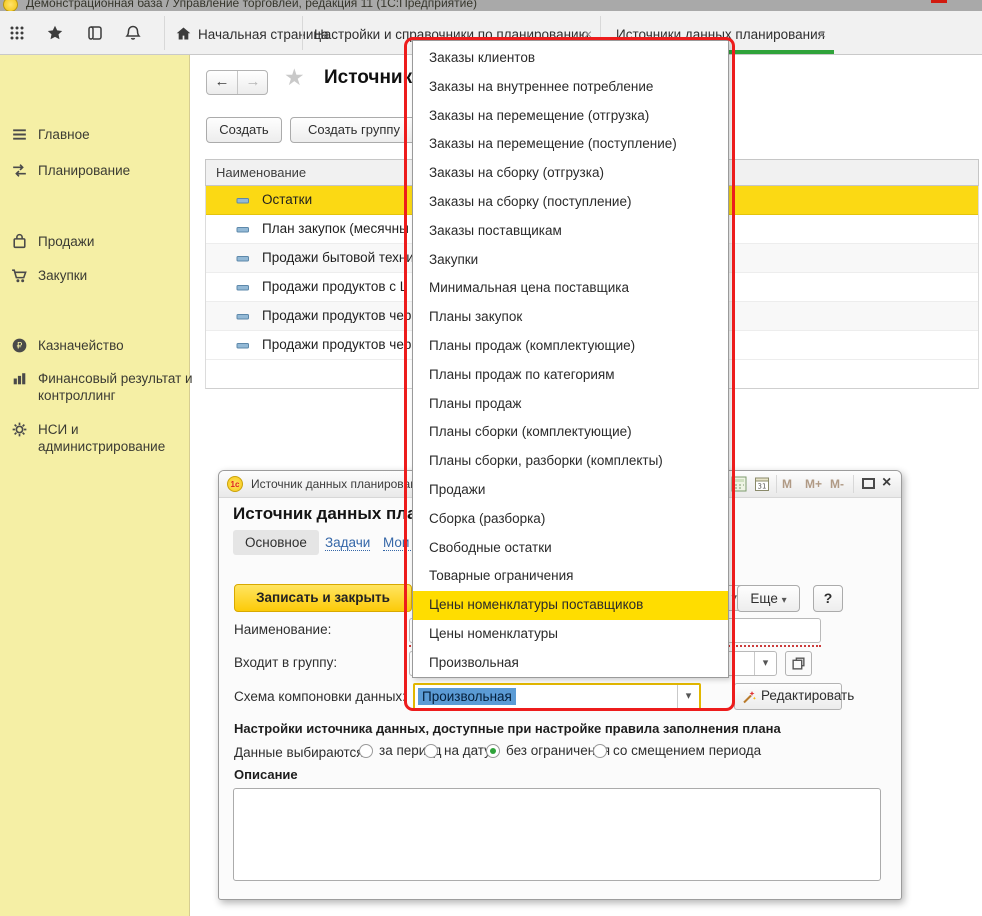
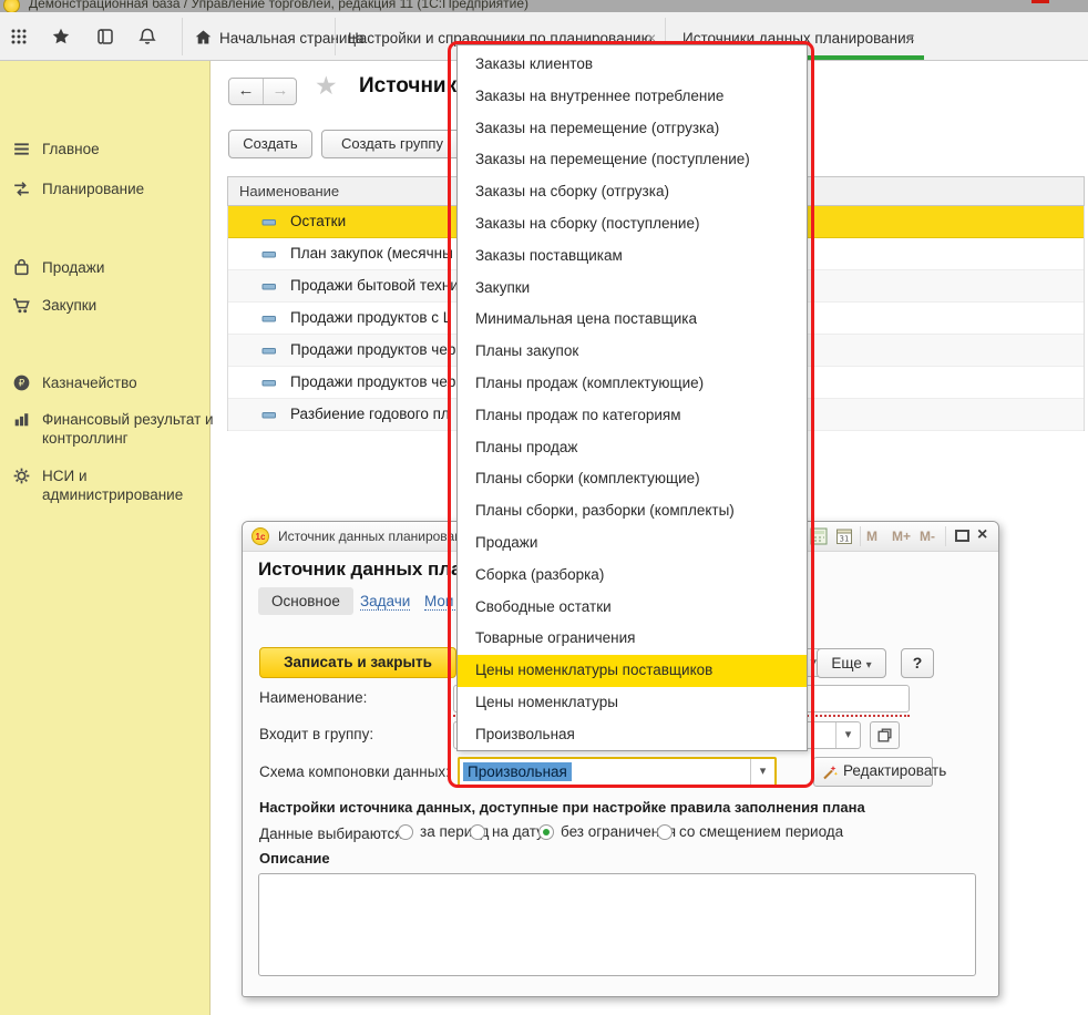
  Демонстрационная база / Управление торговлей, редакция 11 (1С:Предприятие)
  Начальная страица
  Настройки и справочники по планированию
  ×
  Источники данных планирования
  ×
  Главное
  Планирование
  Продажи
  Закупки
  ₽
  Казначейство
  Финансовый результат и контроллинг
  НСИ и администрирование
  ←
  →
  ★
  Создать
  Создать группу
  Наименование
  Остатки
  План закупок (месячны
  Продажи бытовой техни
  Продажи продуктов с L
  Продажи продуктов чер
  Продажи продуктов чер
+ Разбиение годового пл
  1с
  Источник данных планирова
  31
  M
  M+
  M-
  ×
  Основное
  Задачи
  Записать и закрыть
  ▾
  Еще ▾
  ?
  Наименование:
  Входит в группу:
  ▾
  Схема компоновки данных:
  Произвольная
  ▾
  Редактировать
  Настройки источника данных, доступные при настройке правила заполнения плана
  Данные выбираютс
  за пери
  на дат
  без ограничен
  со смещением периода
  Описание
  Заказы клиентов
  Заказы на внутреннее потребление
  Заказы на перемещение (отгрузка)
  Заказы на перемещение (поступление)
  Заказы на сборку (отгрузка)
  Заказы на сборку (поступление)
  Заказы поставщикам
  Закупки
  Минимальная цена поставщика
  Планы закупок
  Планы продаж (комплектующие)
  Планы продаж по категориям
  Планы продаж
  Планы сборки (комплектующие)
  Планы сборки, разборки (комплекты)
  Продажи
  Сборка (разборка)
  Свободные остатки
  Товарные ограничения
  Цены номенклатуры поставщиков
  Цены номенклатуры
  Произвольная
